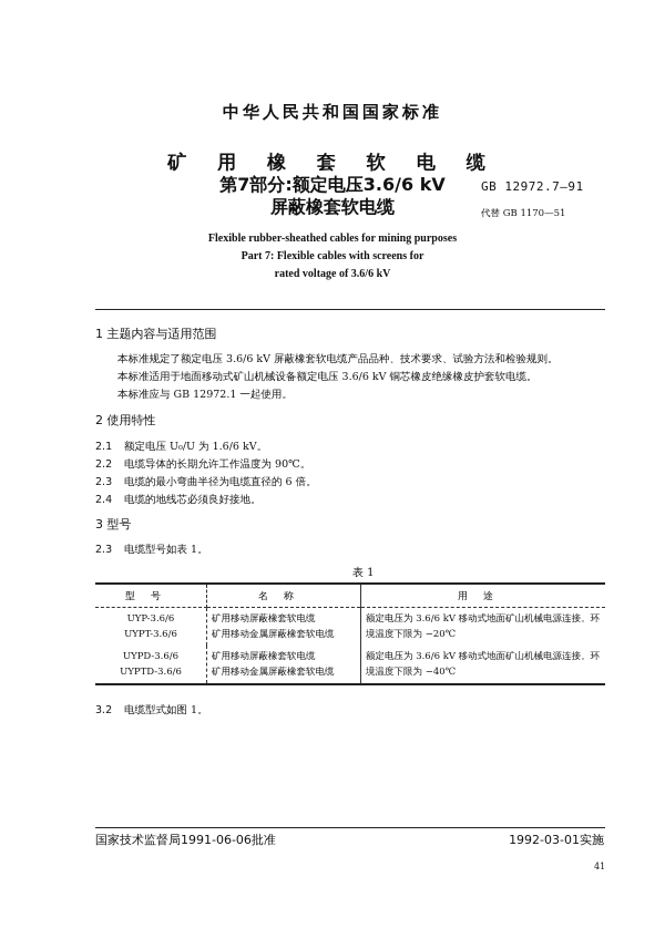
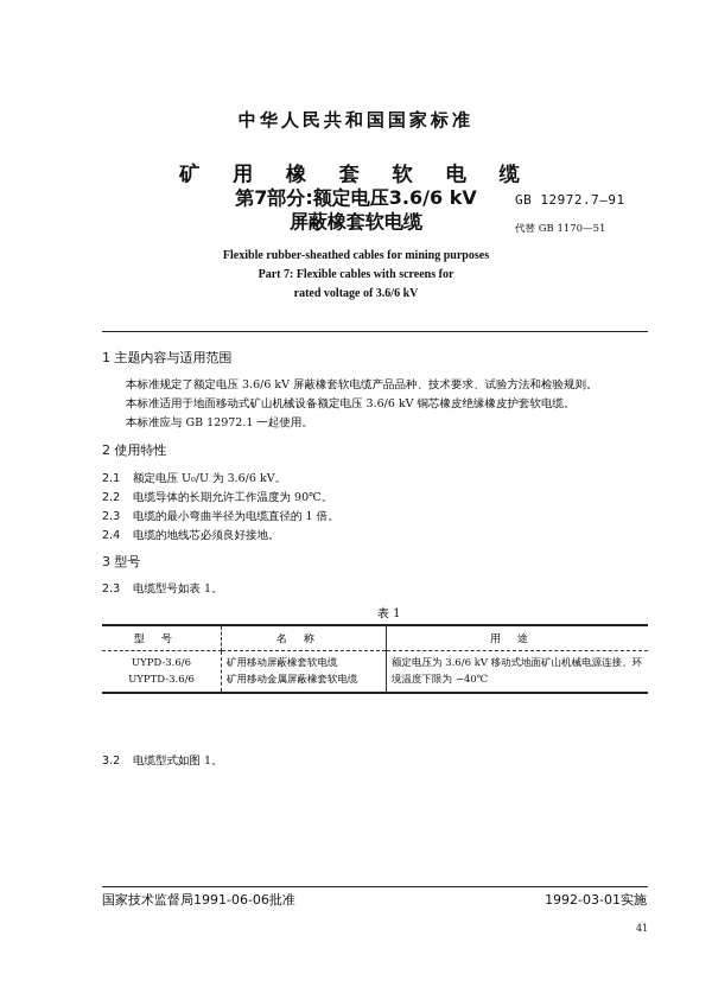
  中华人民共和国国家标准
  矿 用 橡 套 软 电 缆
  第7部分:额定电压3.6/6 kV
  屏蔽橡套软电缆
  GB 12972.7—91
  代替 GB 1170—51
  Flexible rubber-sheathed cables for mining purposes
  Part 7: Flexible cables with screens for
  rated voltage of 3.6/6 kV
  1 主题内容与适用范围
  本标准规定了额定电压 3.6/6 kV 屏蔽橡套软电缆产品品种、技术要求、试验方法和检验规则。
  本标准适用于地面移动式矿山机械设备额定电压 3.6/6 kV 铜芯橡皮绝缘橡皮护套软电缆。
  本标准应与 GB 12972.1 一起使用。
  2 使用特性
- 2.1 额定电压 U₀/U 为 1.6/6 kV。
+ 2.1 额定电压 U₀/U 为 3.6/6 kV。
  2.2 电缆导体的长期允许工作温度为 90℃。
- 2.3 电缆的最小弯曲半径为电缆直径的 6 倍。
+ 2.3 电缆的最小弯曲半径为电缆直径的 1 倍。
  2.4 电缆的地线芯必须良好接地。
  3 型号
  2.3 电缆型号如表 1。
  表 1
  型号	名称	用途
- UYP-3.6/6 UYPT-3.6/6	矿用移动屏蔽橡套软电缆 矿用移动金属屏蔽橡套软电缆	额定电压为 3.6/6 kV 移动式地面矿山机械电源连接。环 境温度下限为 −20℃
  UYPD-3.6/6 UYPTD-3.6/6	矿用移动屏蔽橡套软电缆 矿用移动金属屏蔽橡套软电缆	额定电压为 3.6/6 kV 移动式地面矿山机械电源连接。环 境温度下限为 −40℃
  3.2 电缆型式如图 1。
  国家技术监督局1991-06-06批准
  1992-03-01实施
  41
